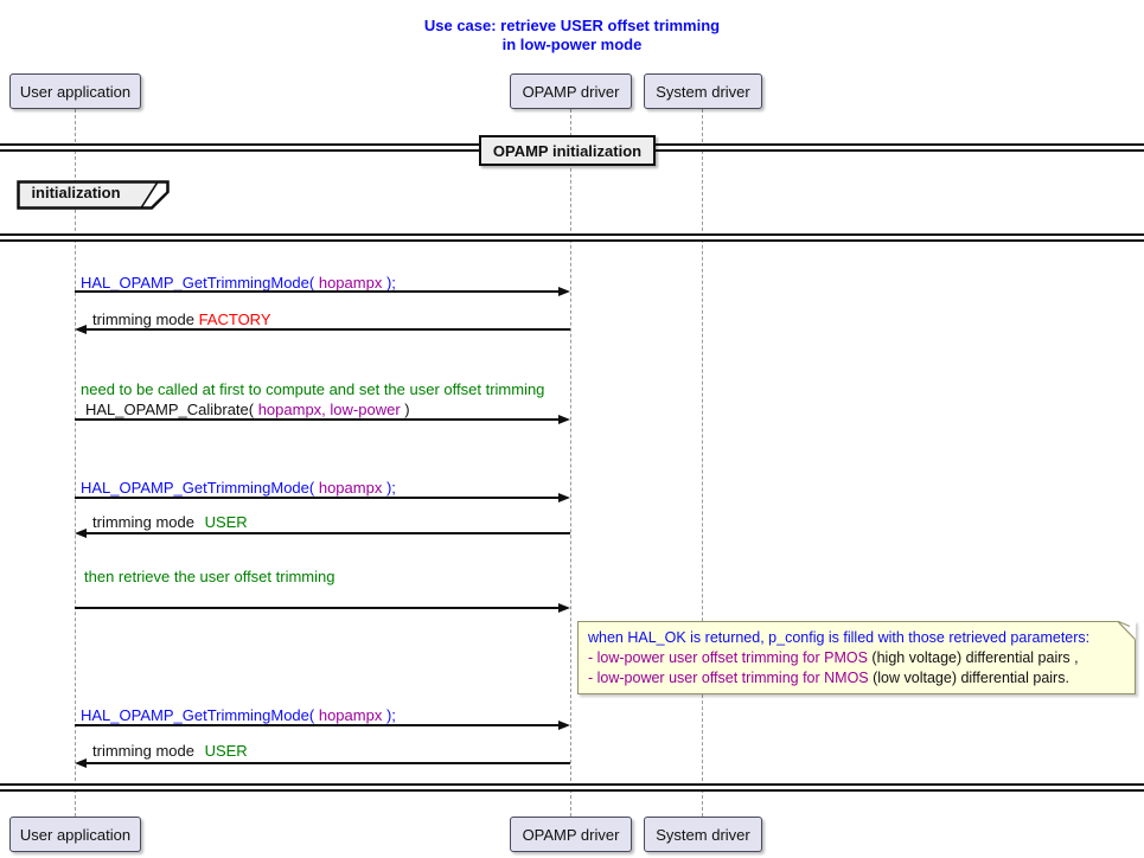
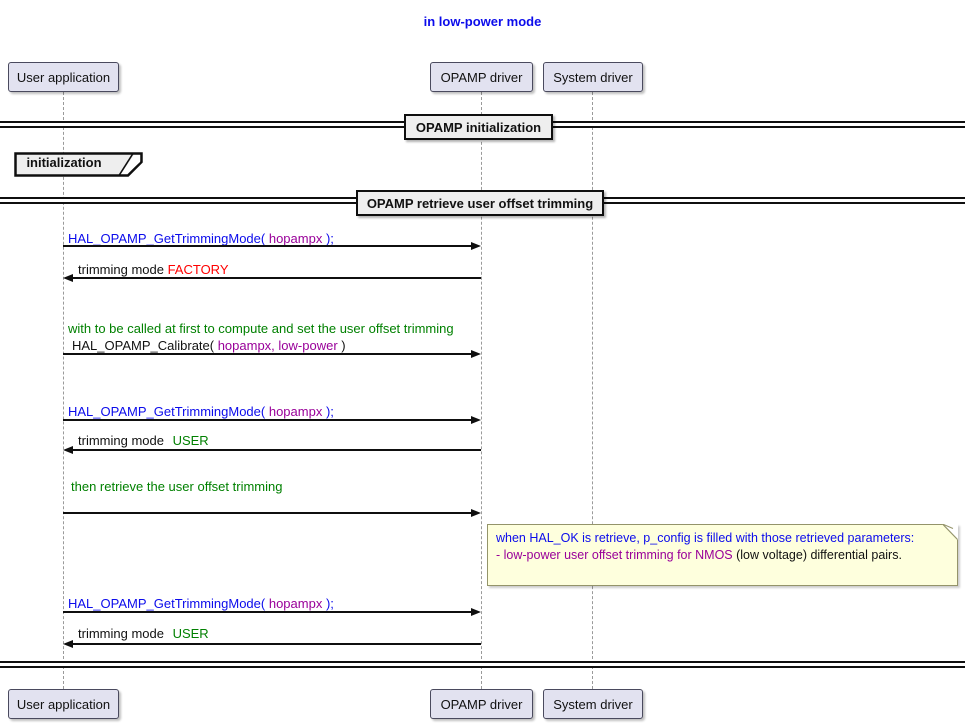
- Use case: retrieve USER offset trimming
  in low-power mode
  User application
  OPAMP driver
  System driver
  OPAMP initialization
+ OPAMP retrieve user offset trimming
  initialization
  HAL_OPAMP_GetTrimmingMode( hopampx );
  trimming mode FACTORY
- need to be called at first to compute and set the user offset trimming
+ with to be called at first to compute and set the user offset trimming
  HAL_OPAMP_Calibrate( hopampx, low-power )
  HAL_OPAMP_GetTrimmingMode( hopampx );
  trimming mode USER
  then retrieve the user offset trimming
- when HAL_OK is returned, p_config is filled with those retrieved parameters:
+ when HAL_OK is retrieve, p_config is filled with those retrieved parameters:
- - low-power user offset trimming for PMOS (high voltage) differential pairs ,
  - low-power user offset trimming for NMOS (low voltage) differential pairs.
  HAL_OPAMP_GetTrimmingMode( hopampx );
  trimming mode USER
  User application
  OPAMP driver
  System driver
